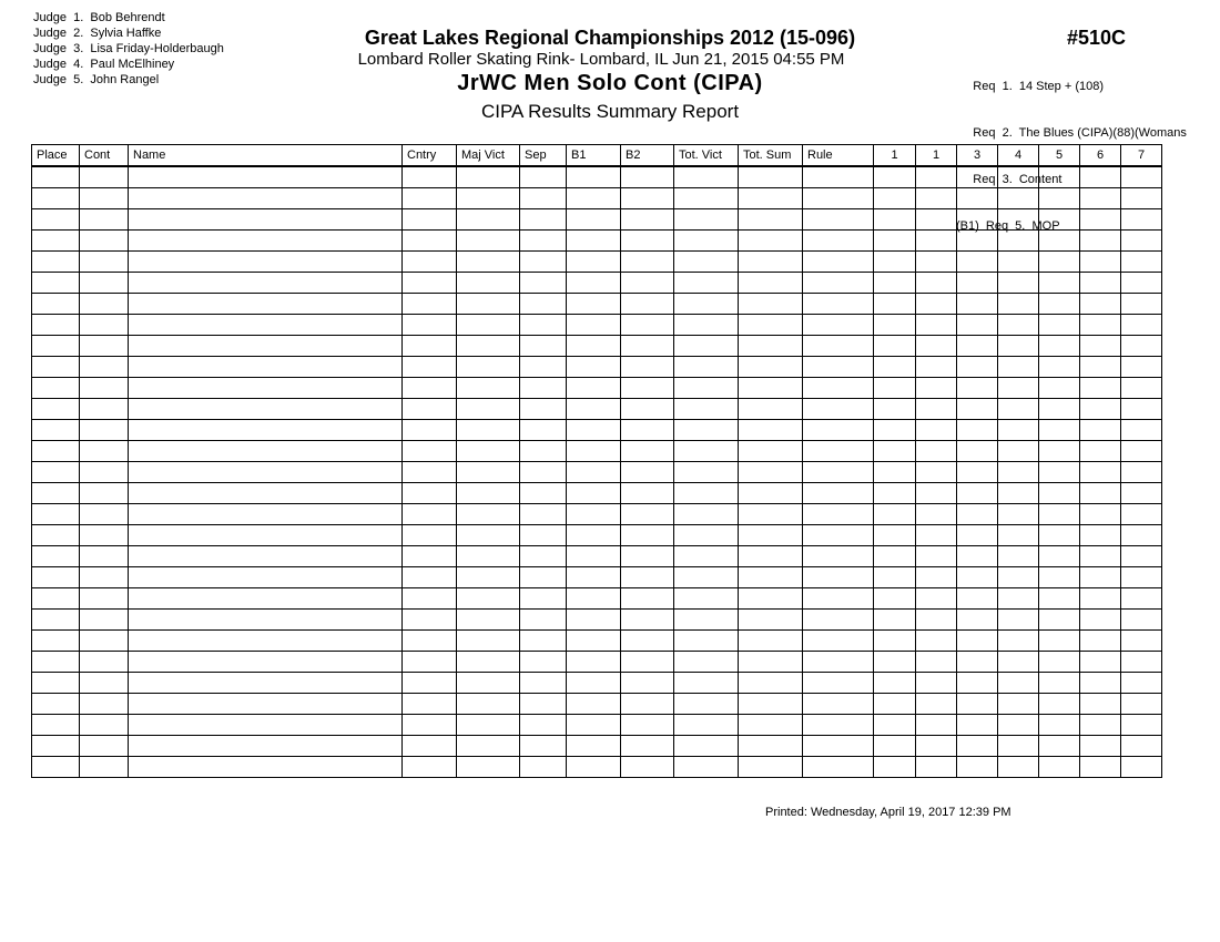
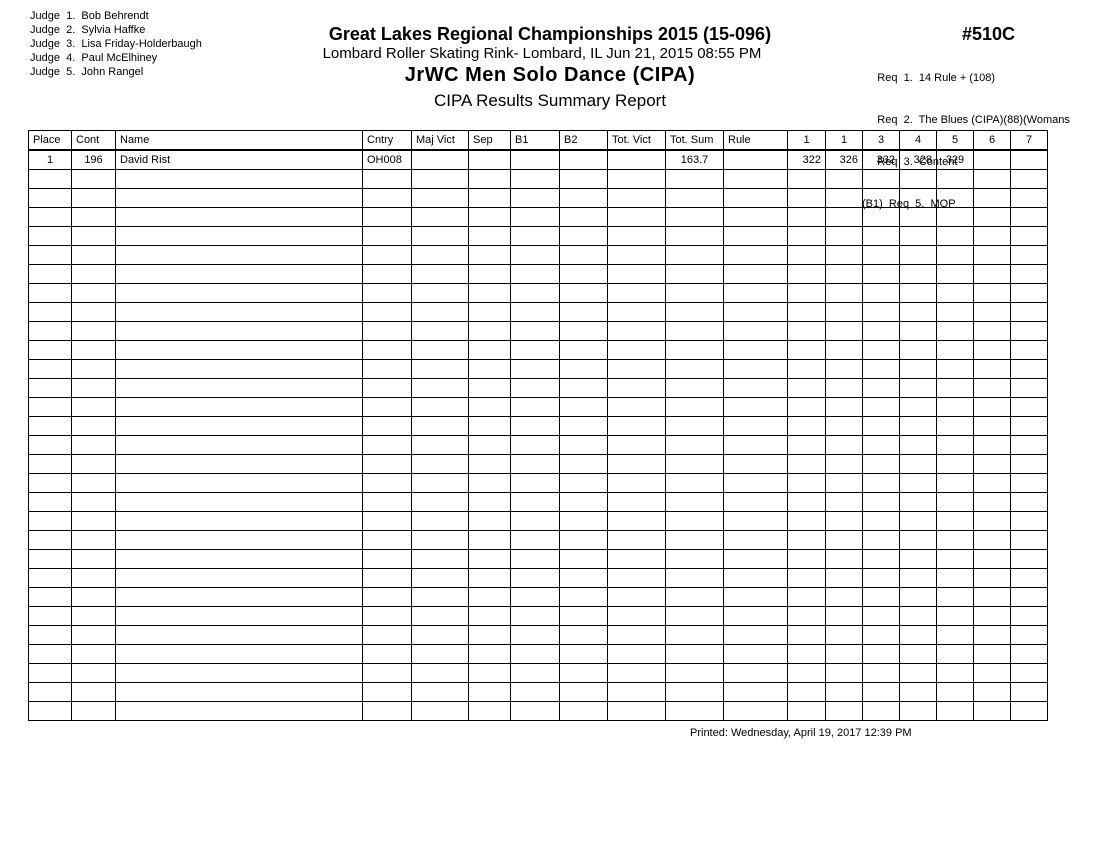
  Judge 1. Bob Behrendt
  Judge 2. Sylvia Haffke
  Judge 3. Lisa Friday-Holderbaugh
  Judge 4. Paul McElhiney
  Judge 5. John Rangel
- Great Lakes Regional Championships 2012 (15-096)
+ Great Lakes Regional Championships 2015 (15-096)
- Lombard Roller Skating Rink- Lombard, IL Jun 21, 2015 04:55 PM
+ Lombard Roller Skating Rink- Lombard, IL Jun 21, 2015 08:55 PM
- JrWC Men Solo Cont (CIPA)
+ JrWC Men Solo Dance (CIPA)
  CIPA Results Summary Report
  #510C
- Req 1. 14 Step + (108)
+ Req 1. 14 Rule + (108)
  Req 2. The Blues (CIPA)(88)(Womans
  Req 3. Content
  (B1) Req 5. MOP
  Place	Cont	Name	Cntry	Maj Vict	Sep	B1	B2	Tot. Vict	Tot. Sum	Rule	1	1	3	4	5	6	7
+ 1	196	David Rist	OH008						163.7		322	326	332	328	329
  Printed: Wednesday, April 19, 2017 12:39 PM
